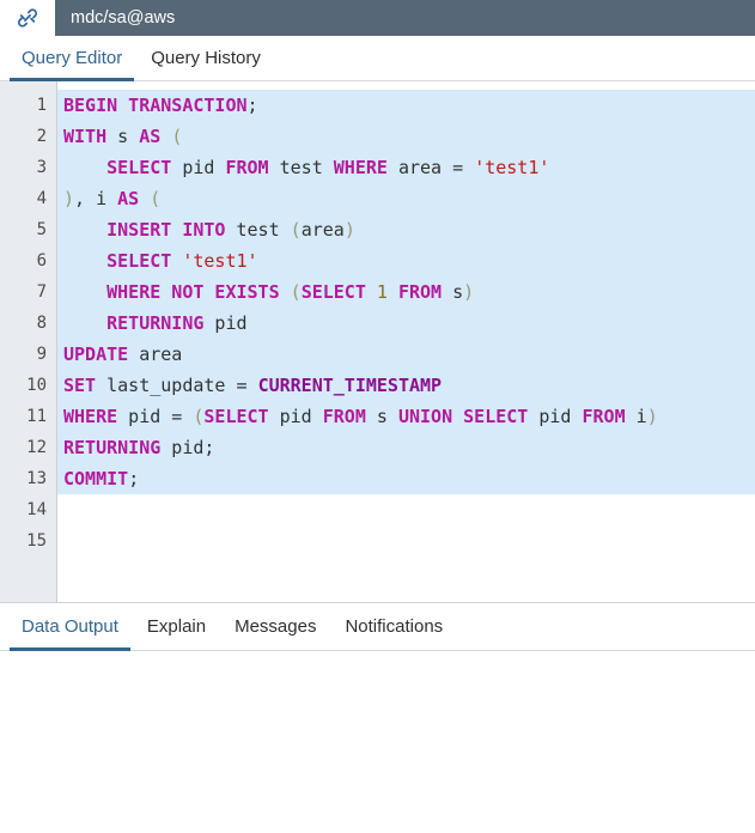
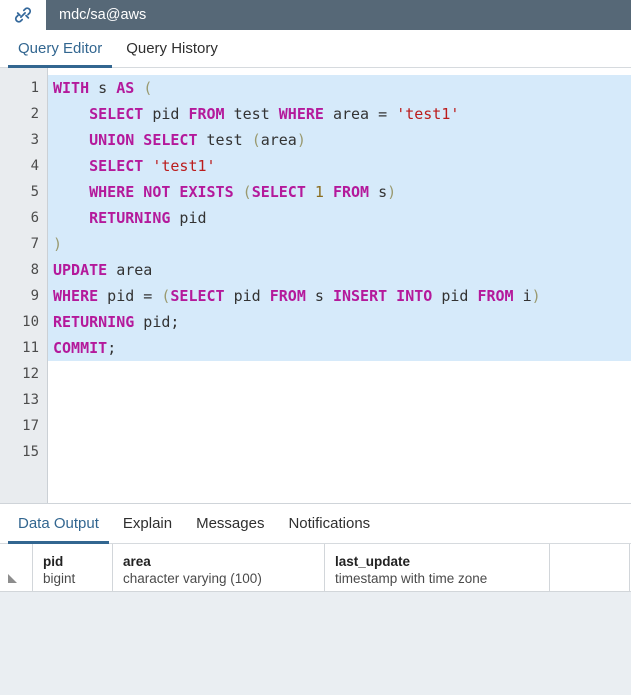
  mdc/sa@aws
  Query Editor
  Query History
  1
  2
  3
  4
  5
  6
  7
  8
  9
  10
  11
  12
  13
- 14
+ 17
  15
- BEGIN TRANSACTION;
  WITH s AS (
  SELECT pid FROM test WHERE area = 'test1'
- ), i AS (
- INSERT INTO test (area)
+ UNION SELECT test (area)
  SELECT 'test1'
  WHERE NOT EXISTS (SELECT 1 FROM s)
  RETURNING pid
+ )
  UPDATE area
- SET last_update = CURRENT_TIMESTAMP
- WHERE pid = (SELECT pid FROM s UNION SELECT pid FROM i)
+ WHERE pid = (SELECT pid FROM s INSERT INTO pid FROM i)
  RETURNING pid;
  COMMIT;
  Data Output
  Explain
  Messages
  Notifications
+ pid
+ bigint
+ area
+ character varying (100)
+ last_update
+ timestamp with time zone
